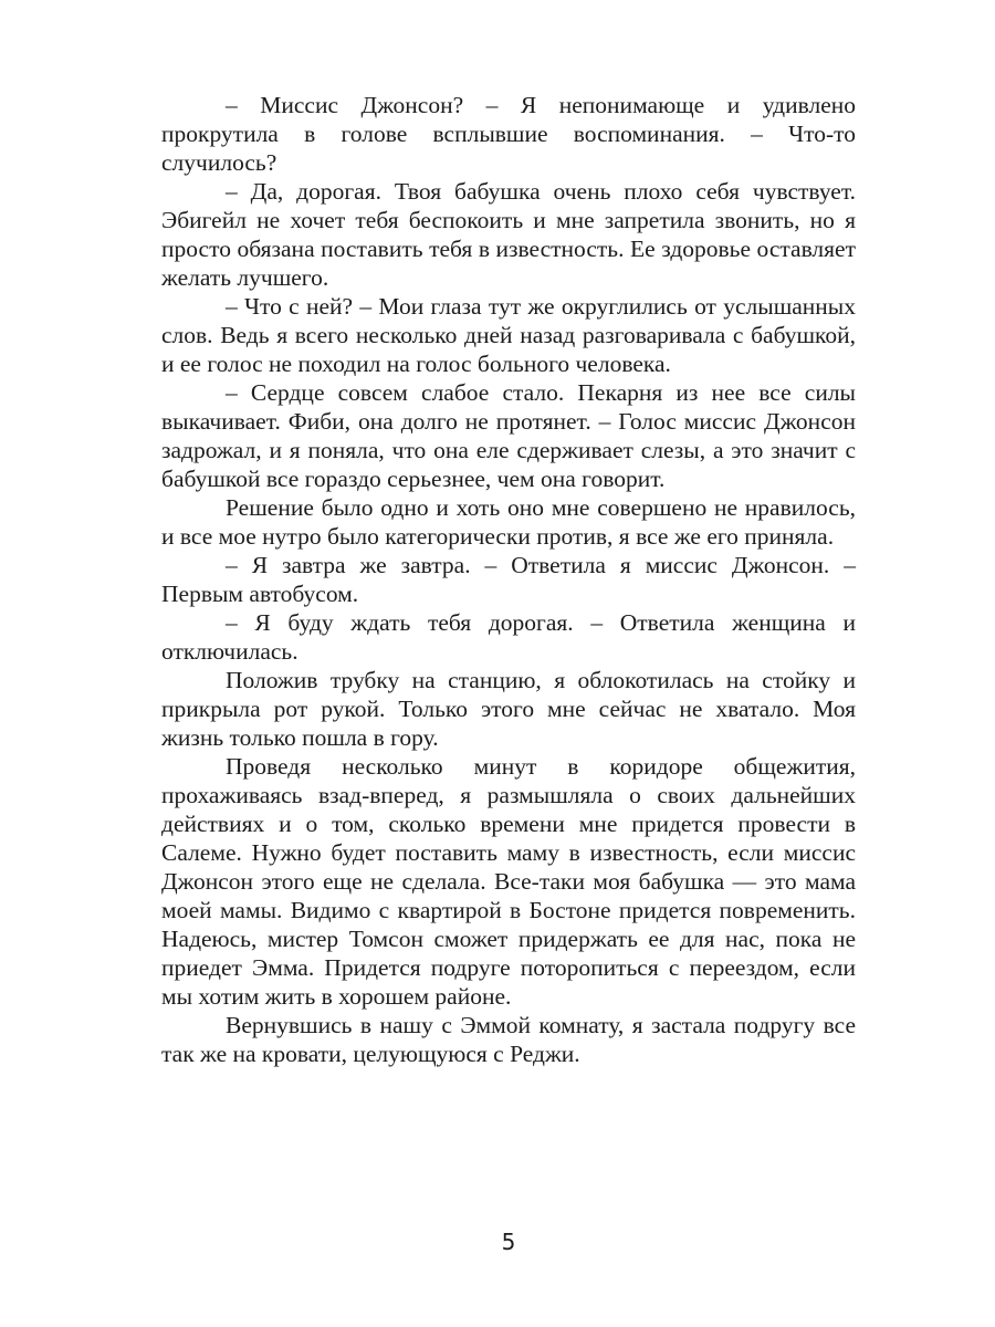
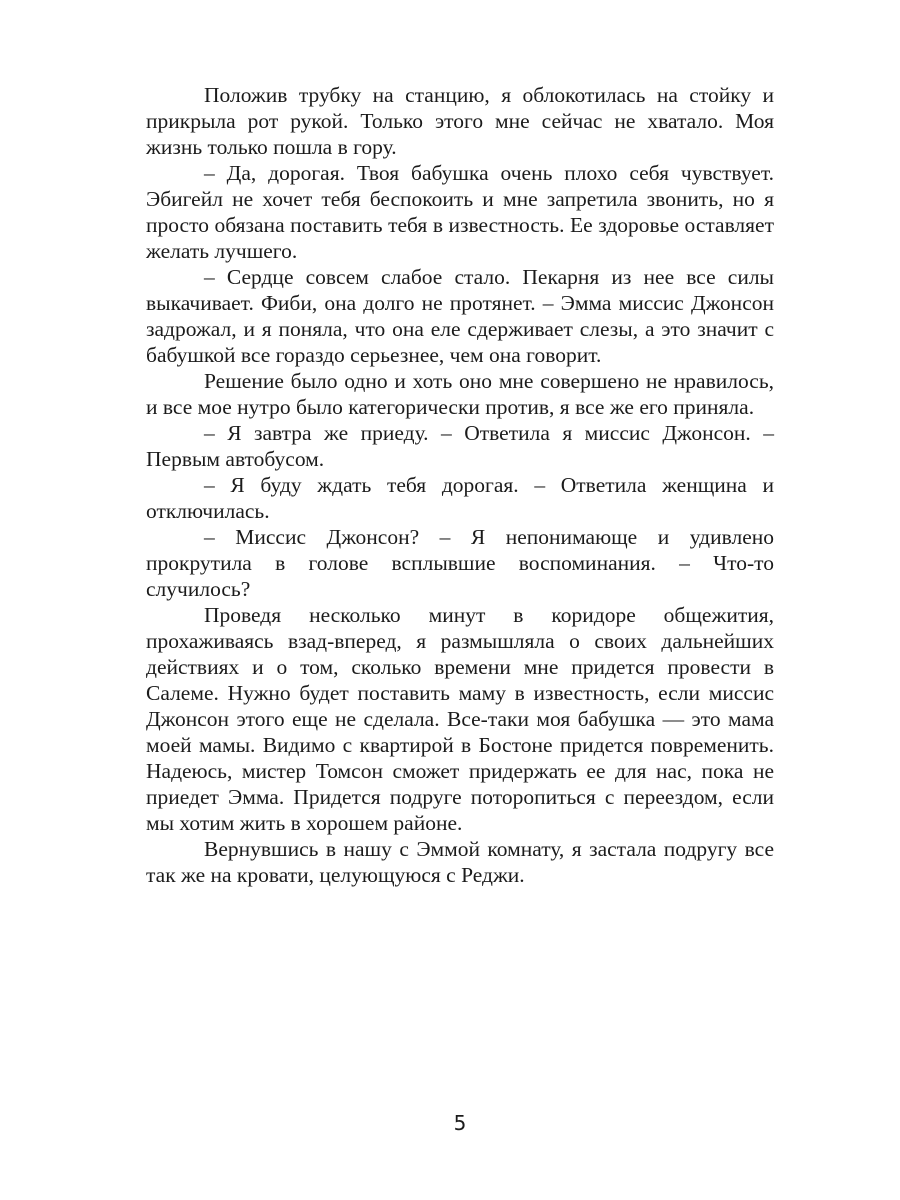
- – Миссис Джонсон? – Я непонимающе и удивлено прокрутила в голове всплывшие воспоминания. – Что-то случилось?
+ Положив трубку на станцию, я облокотилась на стойку и прикрыла рот рукой. Только этого мне сейчас не хватало. Моя жизнь только пошла в гору.
  – Да, дорогая. Твоя бабушка очень плохо себя чувствует. Эбигейл не хочет тебя беспокоить и мне запретила звонить, но я просто обязана поставить тебя в известность. Ее здоровье оставляет желать лучшего.
- – Что с ней? – Мои глаза тут же округлились от услышанных слов. Ведь я всего несколько дней назад разговаривала с бабушкой, и ее голос не походил на голос больного человека.
- – Сердце совсем слабое стало. Пекарня из нее все силы выкачивает. Фиби, она долго не протянет. – Голос миссис Джонсон задрожал, и я поняла, что она еле сдерживает слезы, а это значит с бабушкой все гораздо серьезнее, чем она говорит.
+ – Сердце совсем слабое стало. Пекарня из нее все силы выкачивает. Фиби, она долго не протянет. – Эмма миссис Джонсон задрожал, и я поняла, что она еле сдерживает слезы, а это значит с бабушкой все гораздо серьезнее, чем она говорит.
  Решение было одно и хоть оно мне совершено не нравилось, и все мое нутро было категорически против, я все же его приняла.
- – Я завтра же завтра. – Ответила я миссис Джонсон. – Первым автобусом.
+ – Я завтра же приеду. – Ответила я миссис Джонсон. – Первым автобусом.
  – Я буду ждать тебя дорогая. – Ответила женщина и отключилась.
- Положив трубку на станцию, я облокотилась на стойку и прикрыла рот рукой. Только этого мне сейчас не хватало. Моя жизнь только пошла в гору.
+ – Миссис Джонсон? – Я непонимающе и удивлено прокрутила в голове всплывшие воспоминания. – Что-то случилось?
  Проведя несколько минут в коридоре общежития, прохаживаясь взад-вперед, я размышляла о своих дальнейших действиях и о том, сколько времени мне придется провести в Салеме. Нужно будет поставить маму в известность, если миссис Джонсон этого еще не сделала. Все-таки моя бабушка — это мама моей мамы. Видимо с квартирой в Бостоне придется повременить. Надеюсь, мистер Томсон сможет придержать ее для нас, пока не приедет Эмма. Придется подруге поторопиться с переездом, если мы хотим жить в хорошем районе.
  Вернувшись в нашу с Эммой комнату, я застала подругу все так же на кровати, целующуюся с Реджи.
  5
